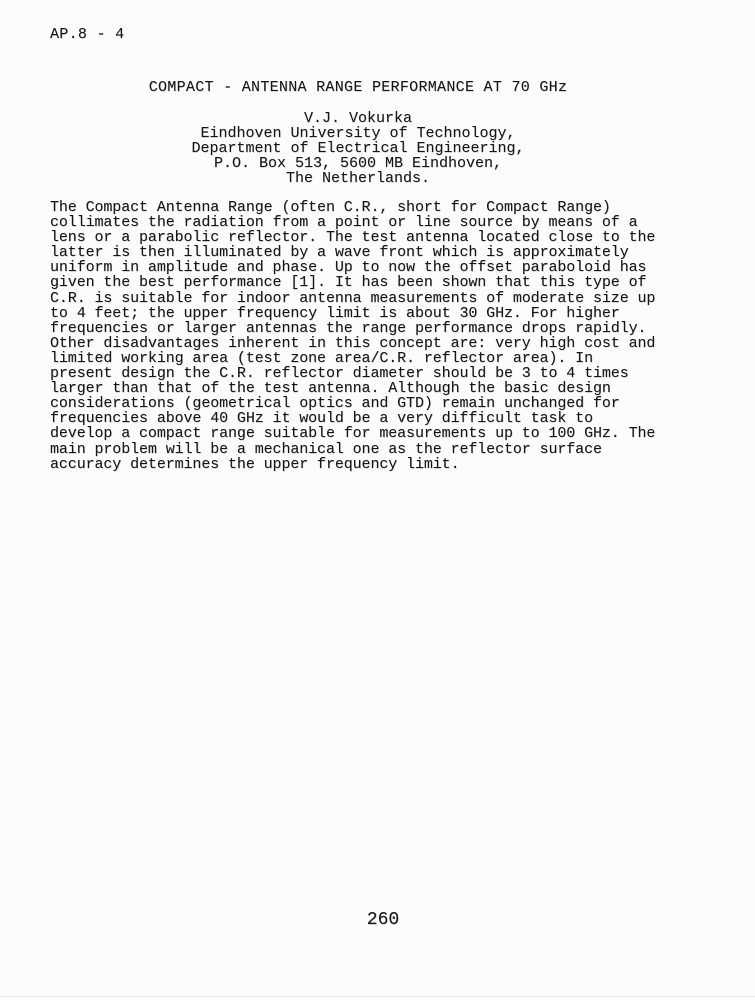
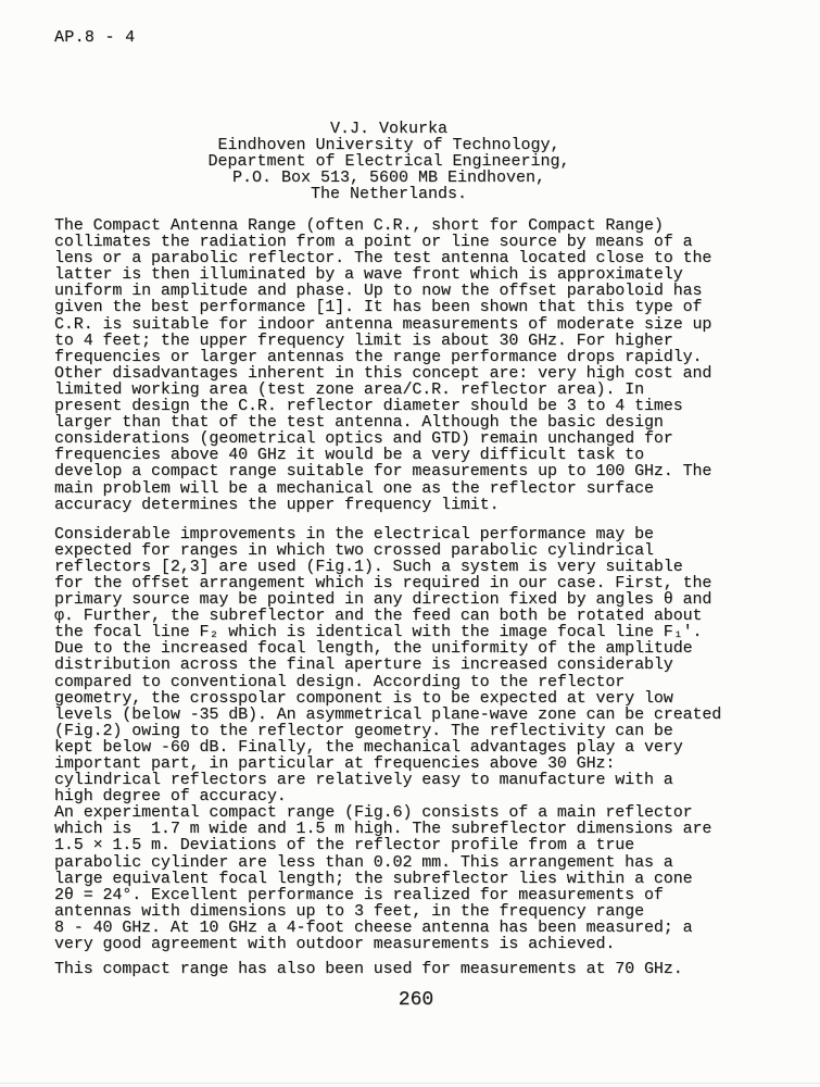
  AP.8 - 4
- COMPACT - ANTENNA RANGE PERFORMANCE AT 70 GHz
  V.J. Vokurka
  Eindhoven University of Technology,
  Department of Electrical Engineering,
  P.O. Box 513, 5600 MB Eindhoven,
  The Netherlands.
  The Compact Antenna Range (often C.R., short for Compact Range)
  collimates the radiation from a point or line source by means of a
  lens or a parabolic reflector. The test antenna located close to the
  latter is then illuminated by a wave front which is approximately
  uniform in amplitude and phase. Up to now the offset paraboloid has
  given the best performance [1]. It has been shown that this type of
  C.R. is suitable for indoor antenna measurements of moderate size up
  to 4 feet; the upper frequency limit is about 30 GHz. For higher
  frequencies or larger antennas the range performance drops rapidly.
  Other disadvantages inherent in this concept are: very high cost and
  limited working area (test zone area/C.R. reflector area). In
  present design the C.R. reflector diameter should be 3 to 4 times
  larger than that of the test antenna. Although the basic design
  considerations (geometrical optics and GTD) remain unchanged for
  frequencies above 40 GHz it would be a very difficult task to
  develop a compact range suitable for measurements up to 100 GHz. The
  main problem will be a mechanical one as the reflector surface
  accuracy determines the upper frequency limit.
+ Considerable improvements in the electrical performance may be
+ expected for ranges in which two crossed parabolic cylindrical
+ reflectors [2,3] are used (Fig.1). Such a system is very suitable
+ for the offset arrangement which is required in our case. First, the
+ primary source may be pointed in any direction fixed by angles θ and
+ φ. Further, the subreflector and the feed can both be rotated about
+ the focal line F₂ which is identical with the image focal line F₁'.
+ Due to the increased focal length, the uniformity of the amplitude
+ distribution across the final aperture is increased considerably
+ compared to conventional design. According to the reflector
+ geometry, the crosspolar component is to be expected at very low
+ levels (below -35 dB). An asymmetrical plane-wave zone can be created
+ (Fig.2) owing to the reflector geometry. The reflectivity can be
+ kept below -60 dB. Finally, the mechanical advantages play a very
+ important part, in particular at frequencies above 30 GHz:
+ cylindrical reflectors are relatively easy to manufacture with a
+ high degree of accuracy.
+ An experimental compact range (Fig.6) consists of a main reflector
+ which is 1.7 m wide and 1.5 m high. The subreflector dimensions are
+ 1.5 × 1.5 m. Deviations of the reflector profile from a true
+ parabolic cylinder are less than 0.02 mm. This arrangement has a
+ large equivalent focal length; the subreflector lies within a cone
+ 2θ = 24°. Excellent performance is realized for measurements of
+ antennas with dimensions up to 3 feet, in the frequency range
+ 8 - 40 GHz. At 10 GHz a 4-foot cheese antenna has been measured; a
+ very good agreement with outdoor measurements is achieved.
+ This compact range has also been used for measurements at 70 GHz.
  260
